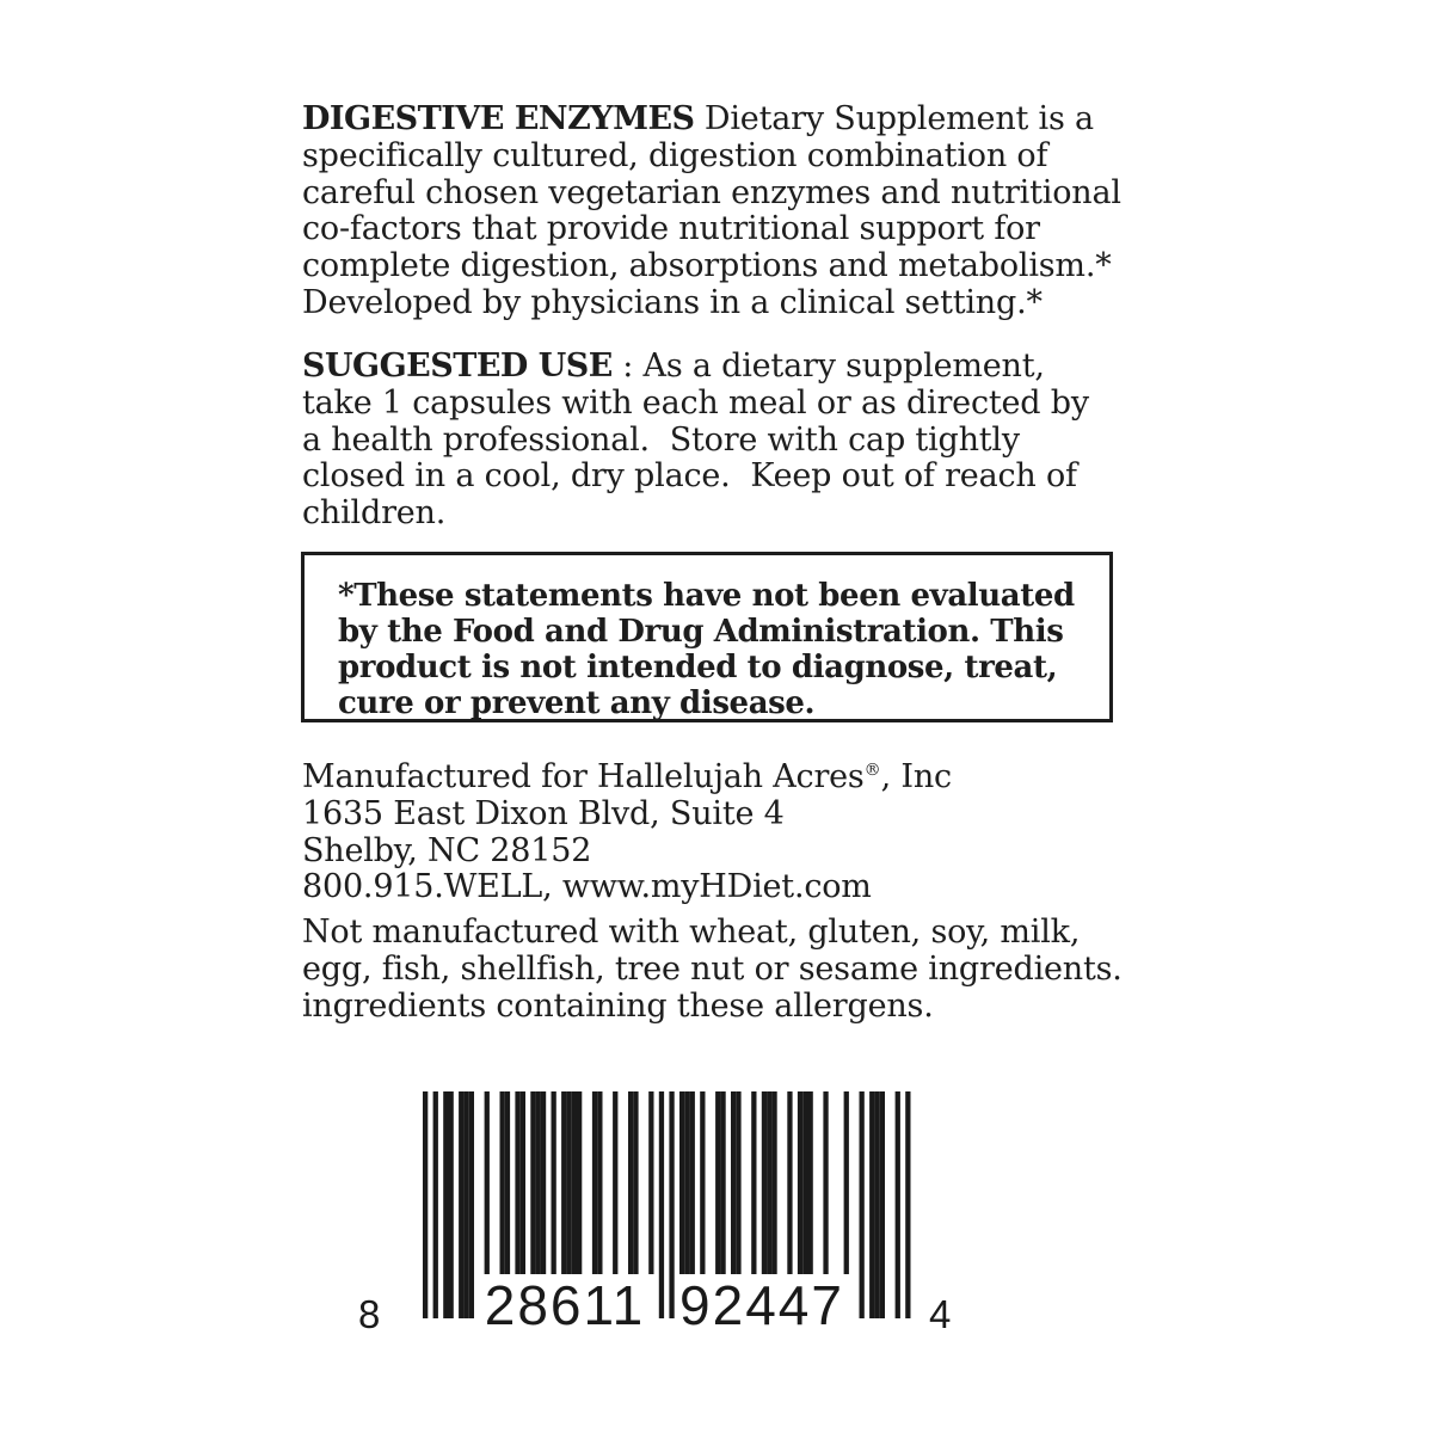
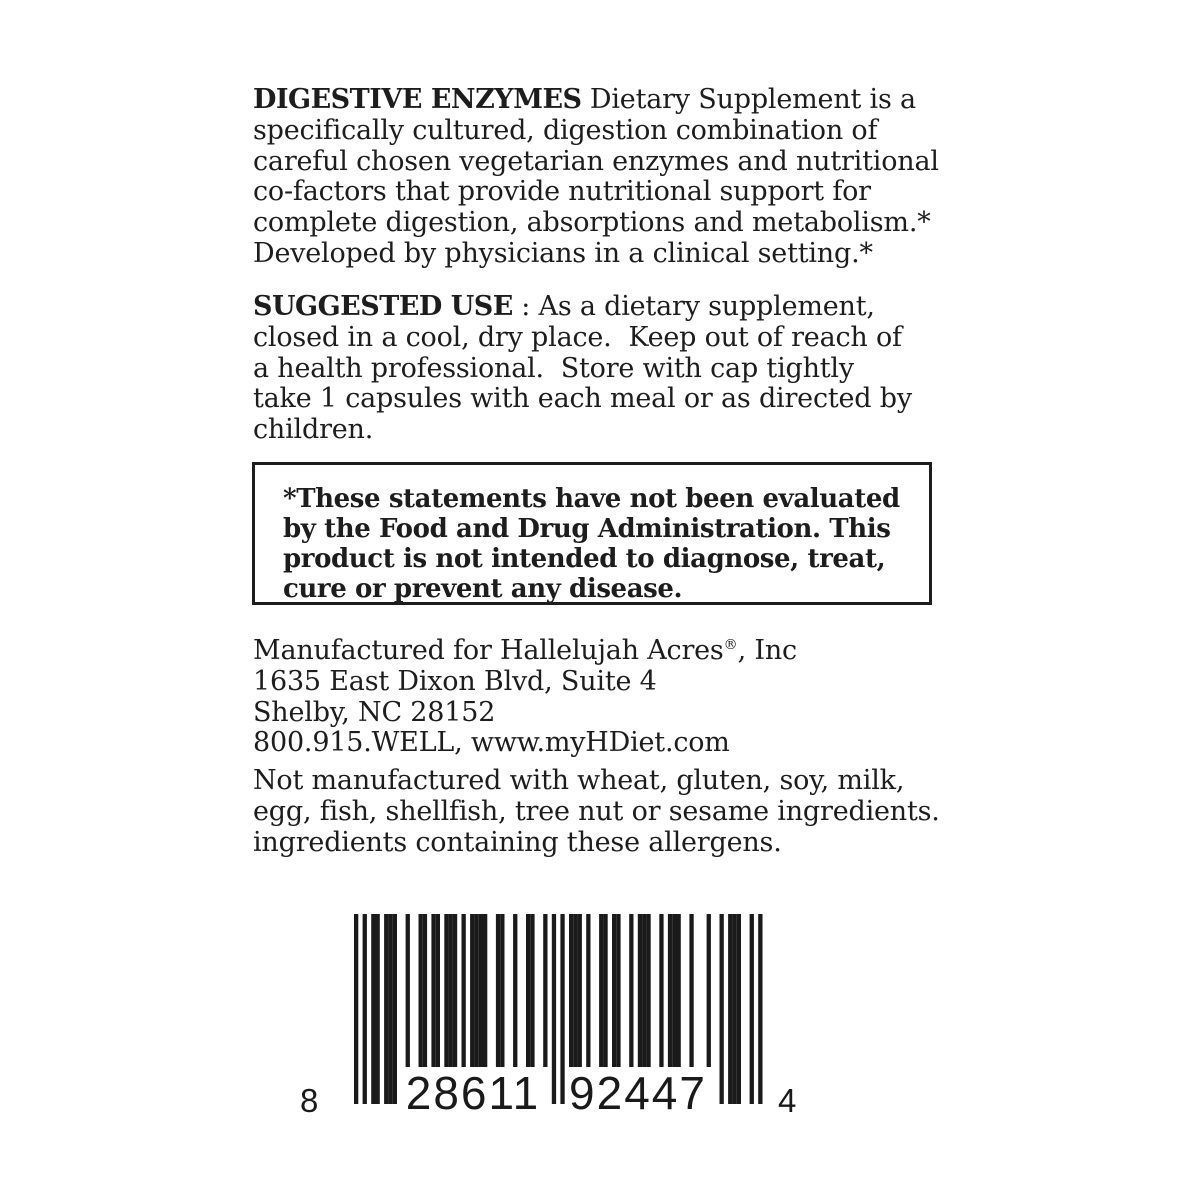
  DIGESTIVE ENZYMES Dietary Supplement is a
  specifically cultured, digestion combination of
  careful chosen vegetarian enzymes and nutritional
  co-factors that provide nutritional support for
  complete digestion, absorptions and metabolism.*
  Developed by physicians in a clinical setting.*
  SUGGESTED USE : As a dietary supplement,
- take 1 capsules with each meal or as directed by
+ closed in a cool, dry place. Keep out of reach of
  a health professional. Store with cap tightly
- closed in a cool, dry place. Keep out of reach of
+ take 1 capsules with each meal or as directed by
  children.
  *These statements have not been evaluated
  by the Food and Drug Administration. This
  product is not intended to diagnose, treat,
  cure or prevent any disease.
  Manufactured for Hallelujah Acres®, Inc
  1635 East Dixon Blvd, Suite 4
  Shelby, NC 28152
  800.915.WELL, www.myHDiet.com
  Not manufactured with wheat, gluten, soy, milk,
  egg, fish, shellfish, tree nut or sesame ingredients.
  ingredients containing these allergens.
  8
  28611
  92447
  4
